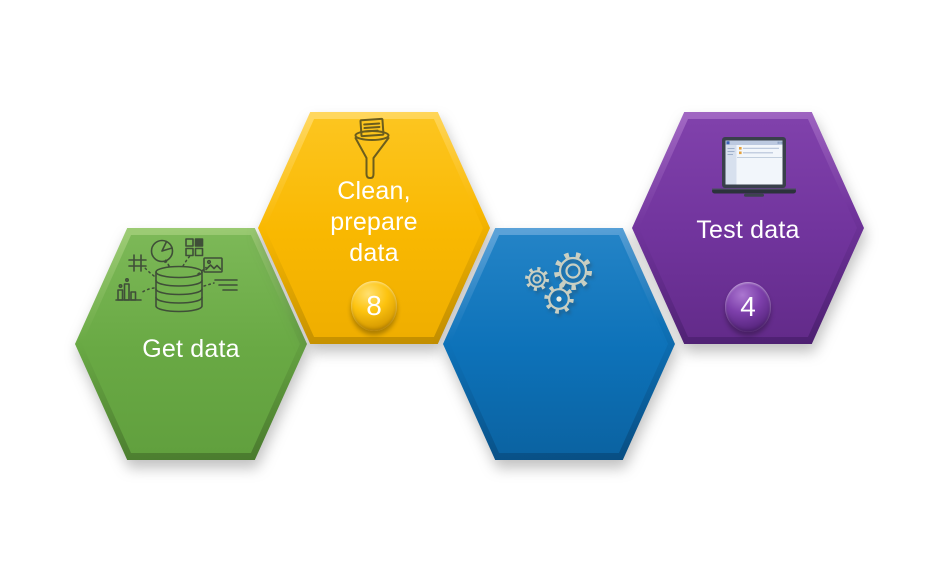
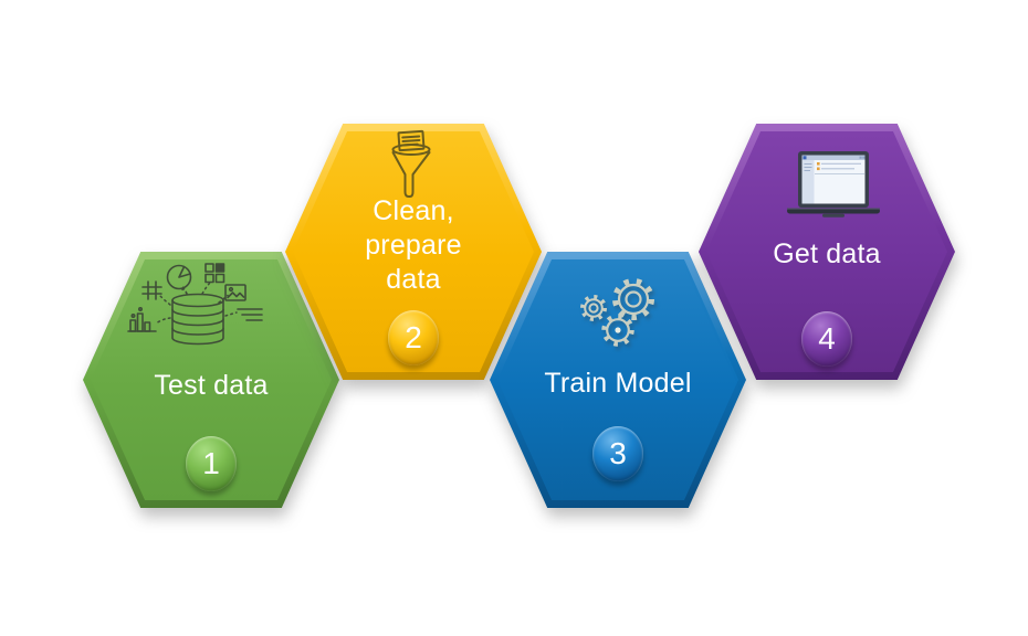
- Get data
+ Test data
+ 1
  Clean,
  prepare
  data
- 8
+ 2
+ Train Model
+ 3
- Test data
+ Get data
  4
